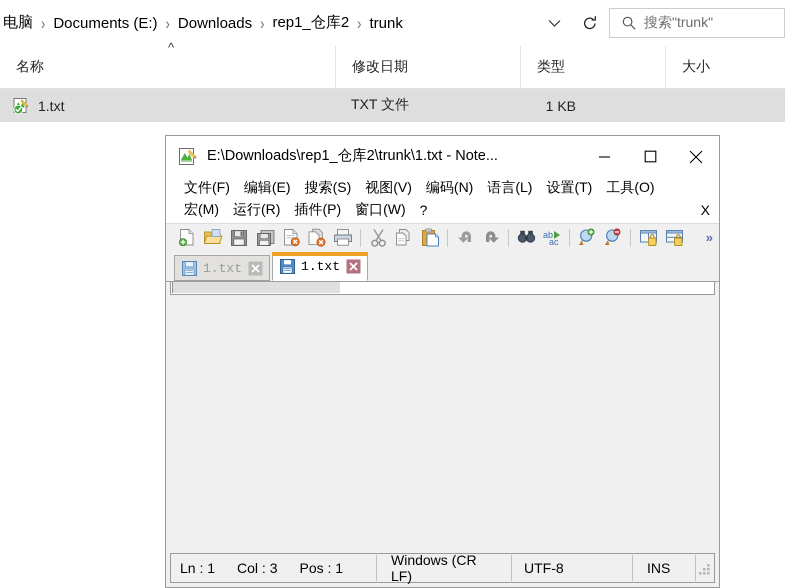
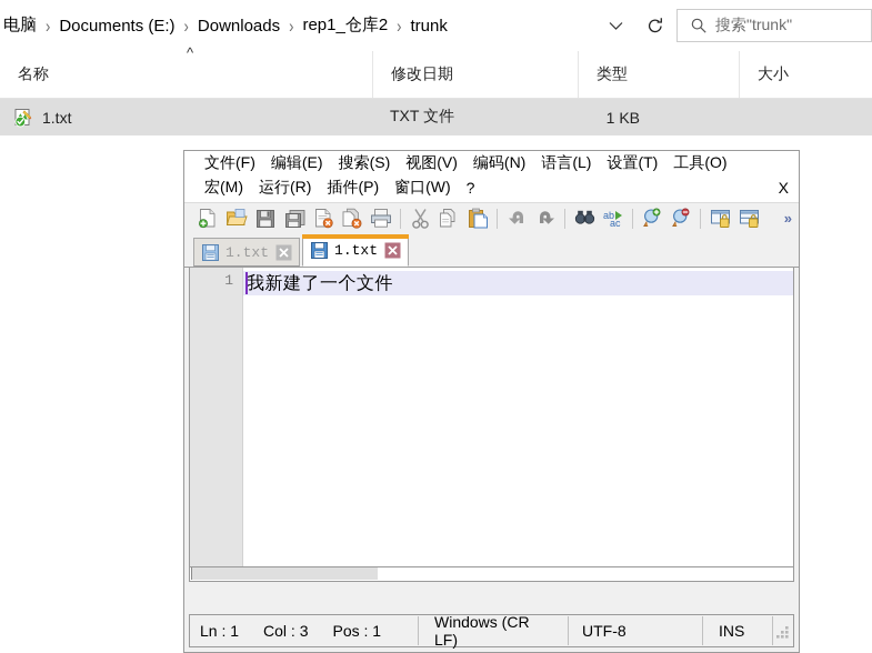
  电脑
  ›
  Documents (E:)
  ›
  Downloads
  ›
  rep1_仓库2
  ›
  trunk
  搜索"trunk"
  名称
  ^
  修改日期
  类型
  大小
  1.txt
  TXT 文件
  1 KB
- E:\Downloads\rep1_仓库2\trunk\1.txt - Note...
  文件(F)
  编辑(E)
  搜索(S)
  视图(V)
  编码(N)
  语言(L)
  设置(T)
  工具(O)
  宏(M)
  运行(R)
  插件(P)
  窗口(W)
  ?
  X
  ab
  ac
  »
  1.txt
  1.txt
+ 1
+ 我新建了一个文件
  Ln : 1
  Col : 3
  Pos : 1
  Windows (CR LF)
  UTF-8
  INS
